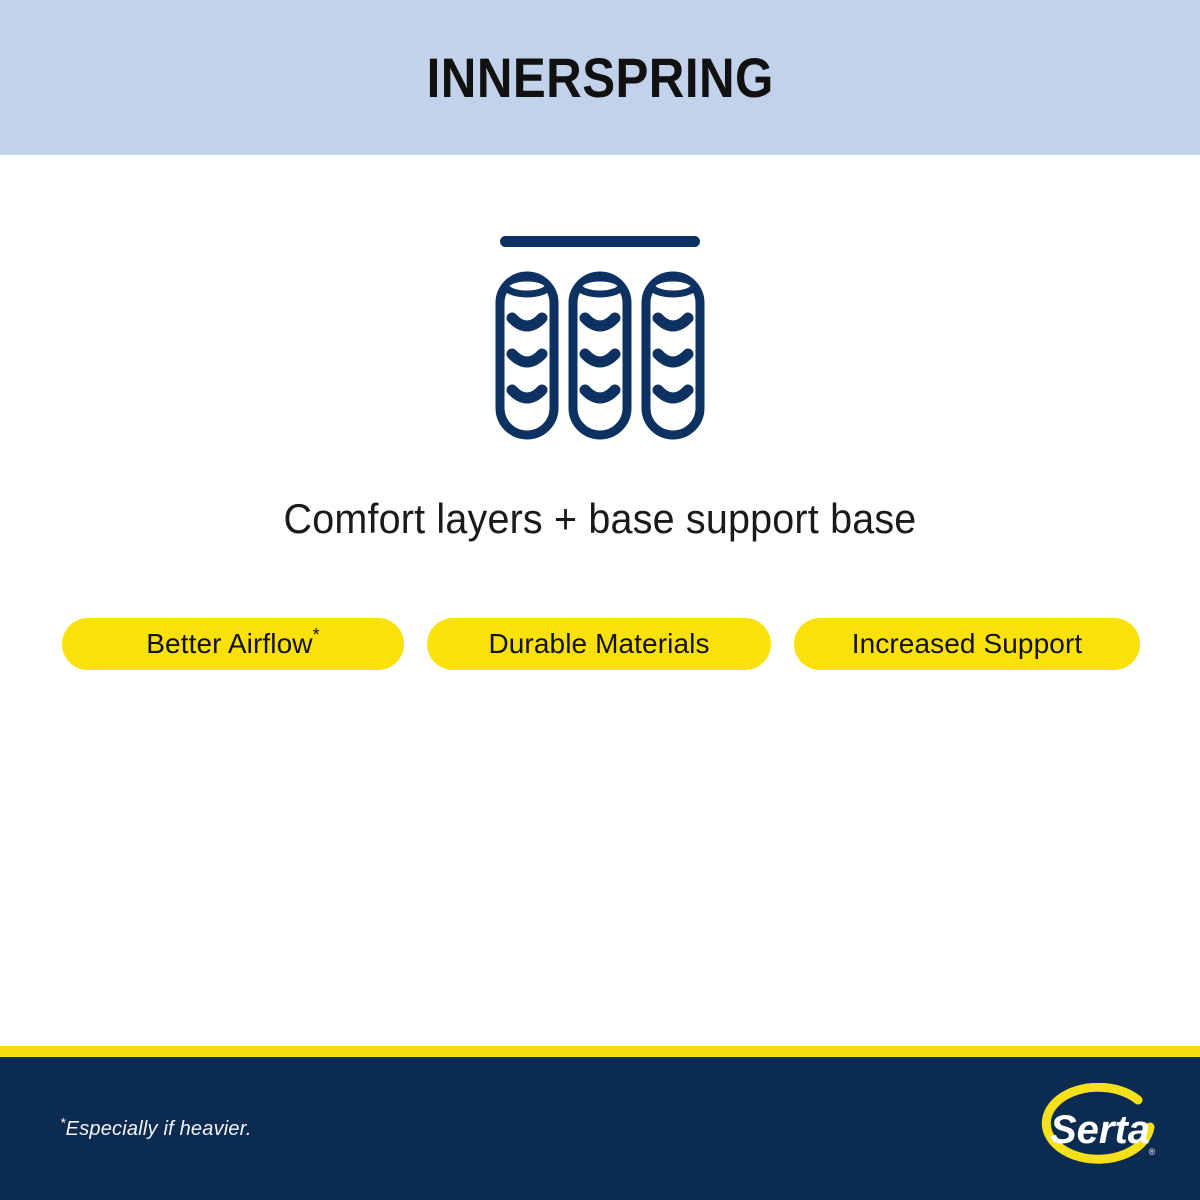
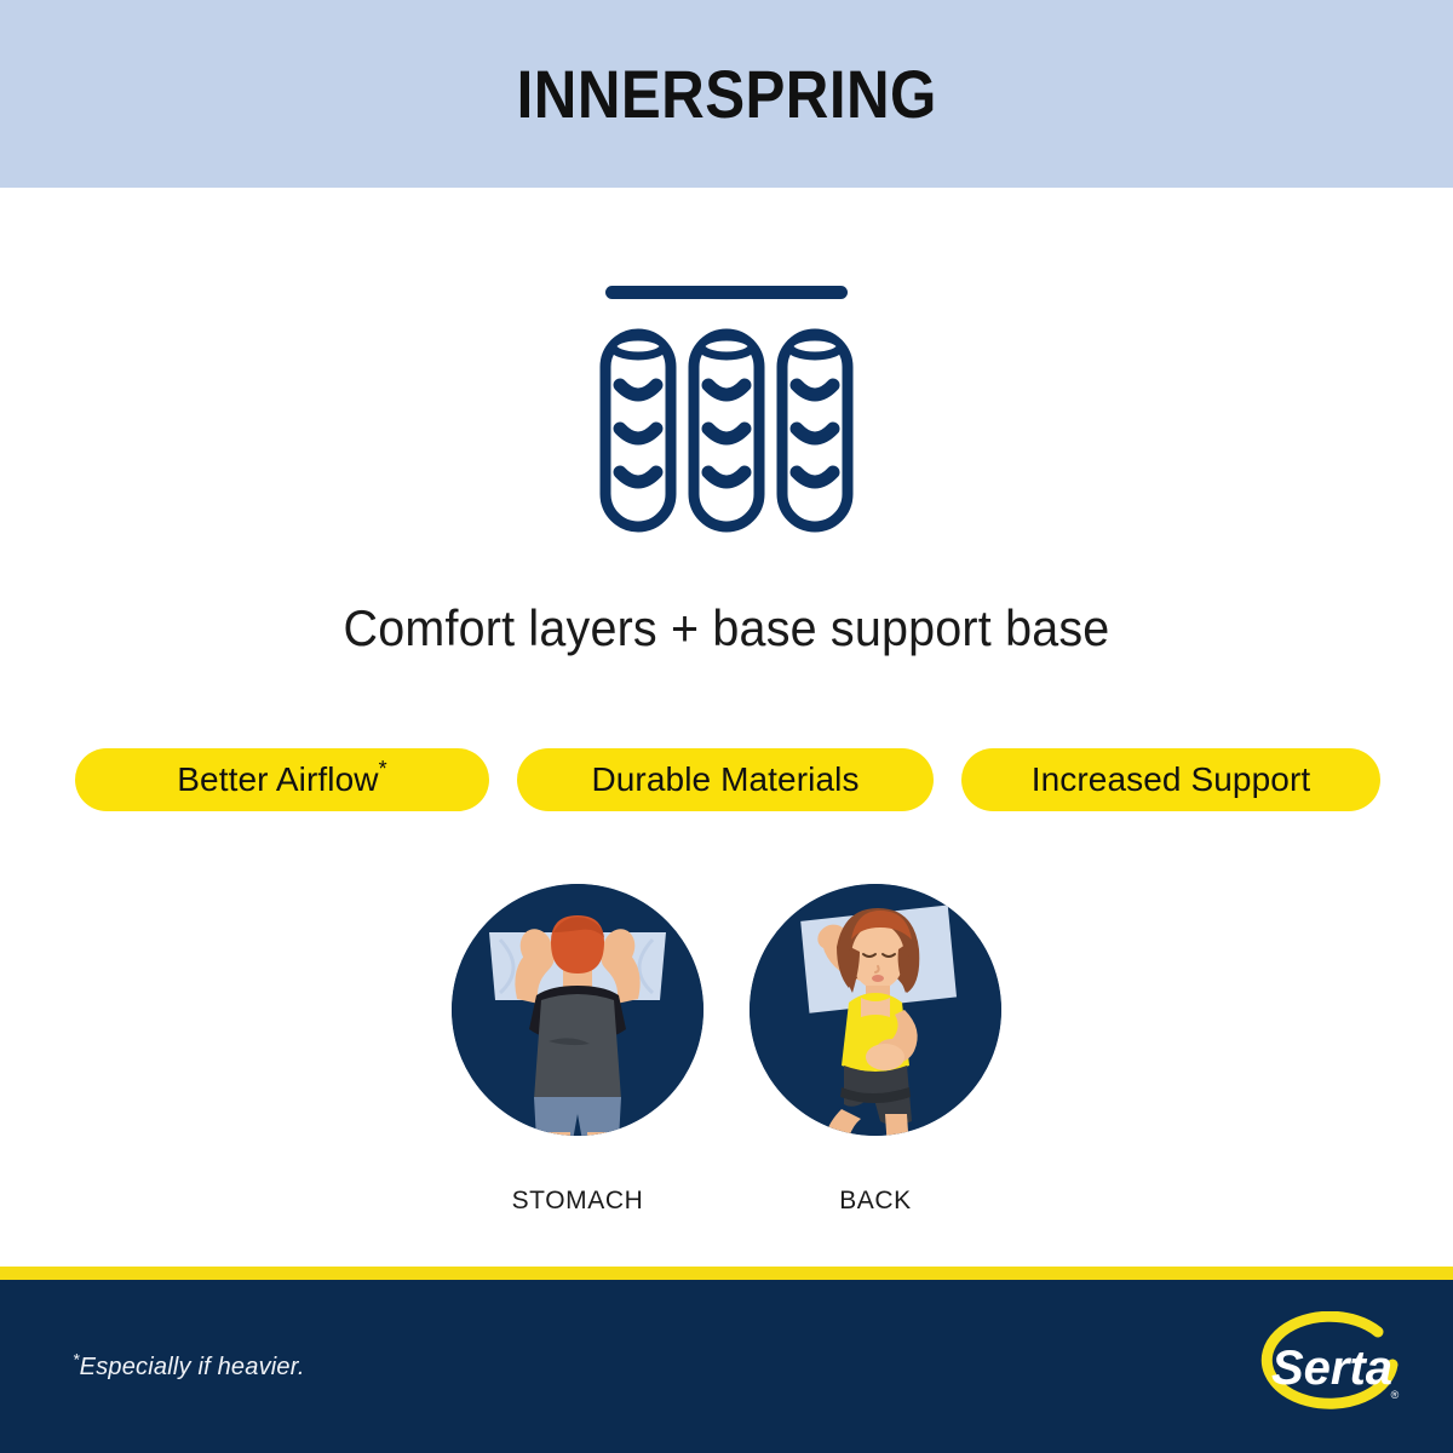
  INNERSPRING
  Comfort layers + base support base
  Better Airflow*
  Durable Materials
  Increased Support
+ STOMACH
+ BACK
  *Especially if heavier.
  Serta
  ®
